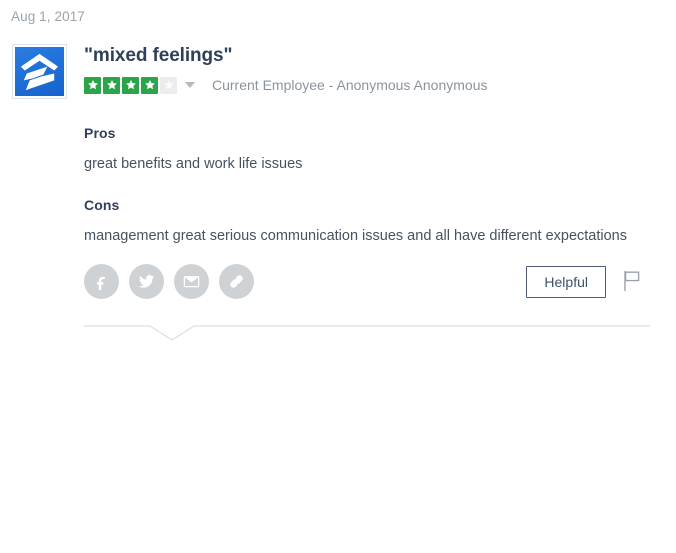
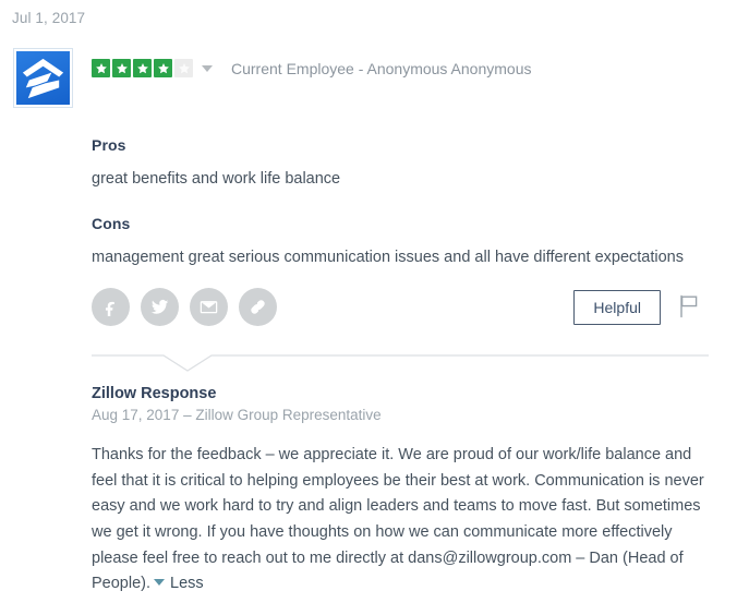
- Aug 1, 2017
+ Jul 1, 2017
- "mixed feelings"
  Current Employee - Anonymous Anonymous
  Pros
- great benefits and work life issues
+ great benefits and work life balance
  Cons
  management great serious communication issues and all have different expectations
  Helpful
+ Zillow Response
+ Aug 17, 2017 – Zillow Group Representative
+ Thanks for the feedback – we appreciate it. We are proud of our work/life balance and feel that it is critical to helping employees be their best at work. Communication is never easy and we work hard to try and align leaders and teams to move fast. But sometimes we get it wrong. If you have thoughts on how we can communicate more effectively please feel free to reach out to me directly at dans@zillowgroup.com – Dan (Head of People). Less
